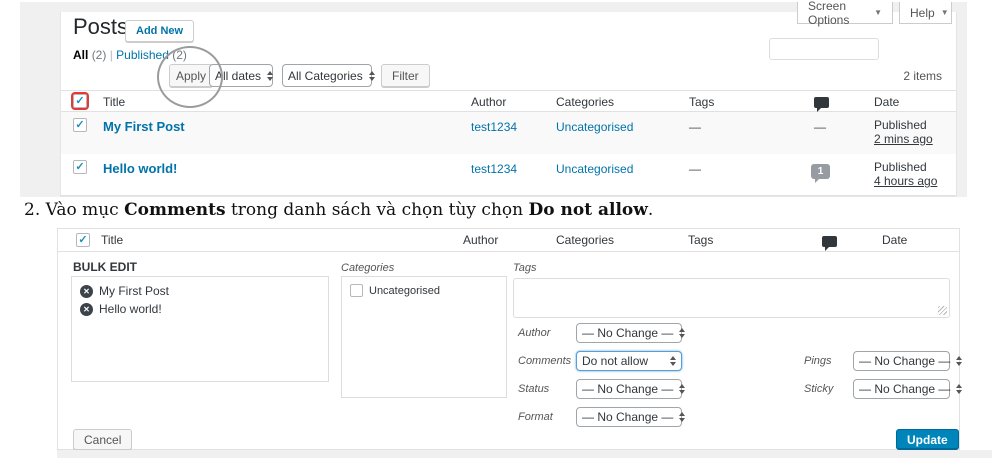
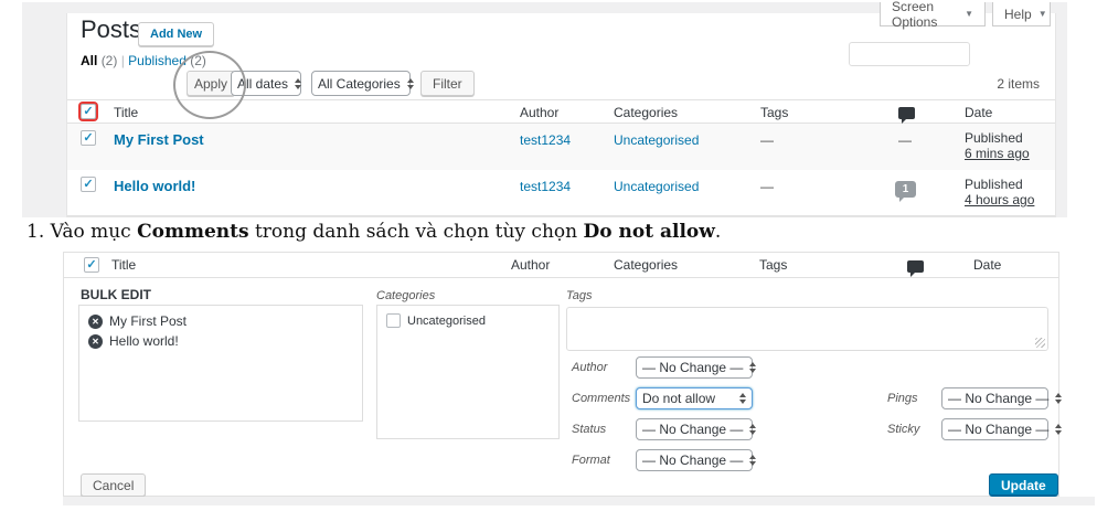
  Screen Options
  ▼
  Help
  ▼
  Posts
  Add New
  All (2) | Published (2)
  Apply
  All dates
  All Categories
  Filter
  2 items
  ✓
  Title
  Author
  Categories
  Tags
  Date
  ✓
  My First Post
  test1234
  Uncategorised
  —
  —
  Published
- 2 mins ago
+ 6 mins ago
  ✓
  Hello world!
  test1234
  Uncategorised
  —
  1
  Published
  4 hours ago
- 2. Vào mục Comments trong danh sách và chọn tùy chọn Do not allow.
+ 1. Vào mục Comments trong danh sách và chọn tùy chọn Do not allow.
  ✓
  Title
  Author
  Categories
  Tags
  Date
  BULK EDIT
  Categories
  Tags
  ✕
  My First Post
  ✕
  Hello world!
  Uncategorised
  Author
  — No Change —
  Comments
  Do not allow
  Status
  — No Change —
  Format
  — No Change —
  Pings
  — No Change —
  Sticky
  — No Change —
  Cancel
  Update
